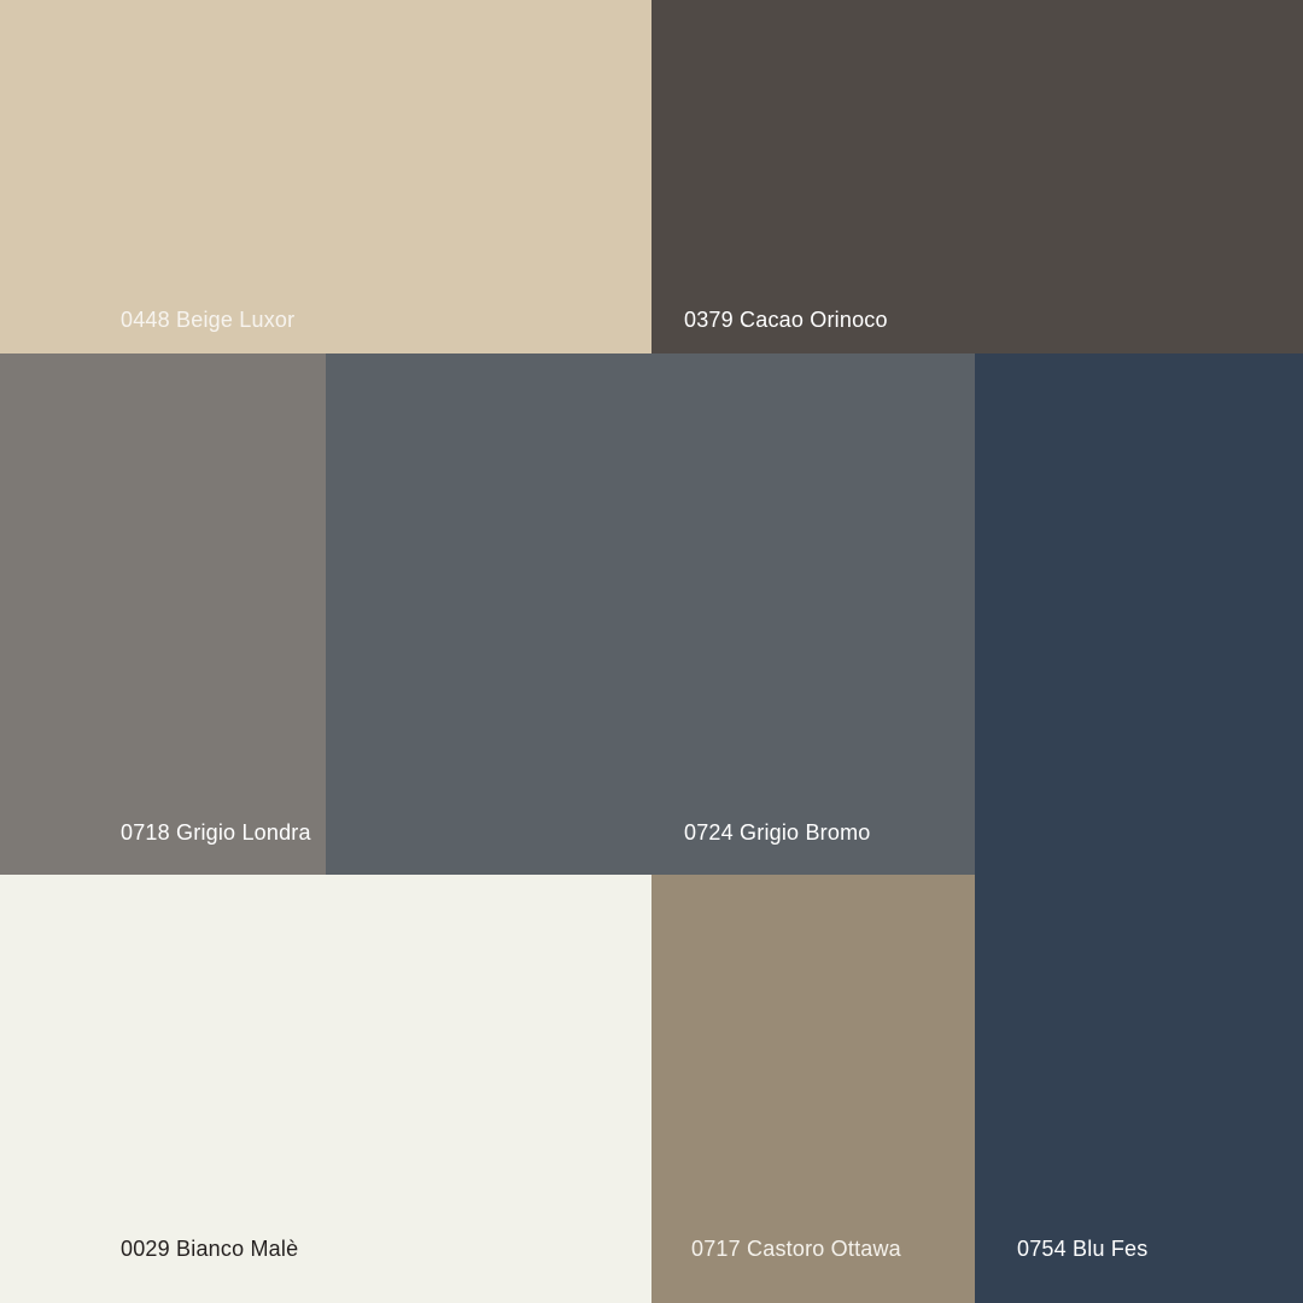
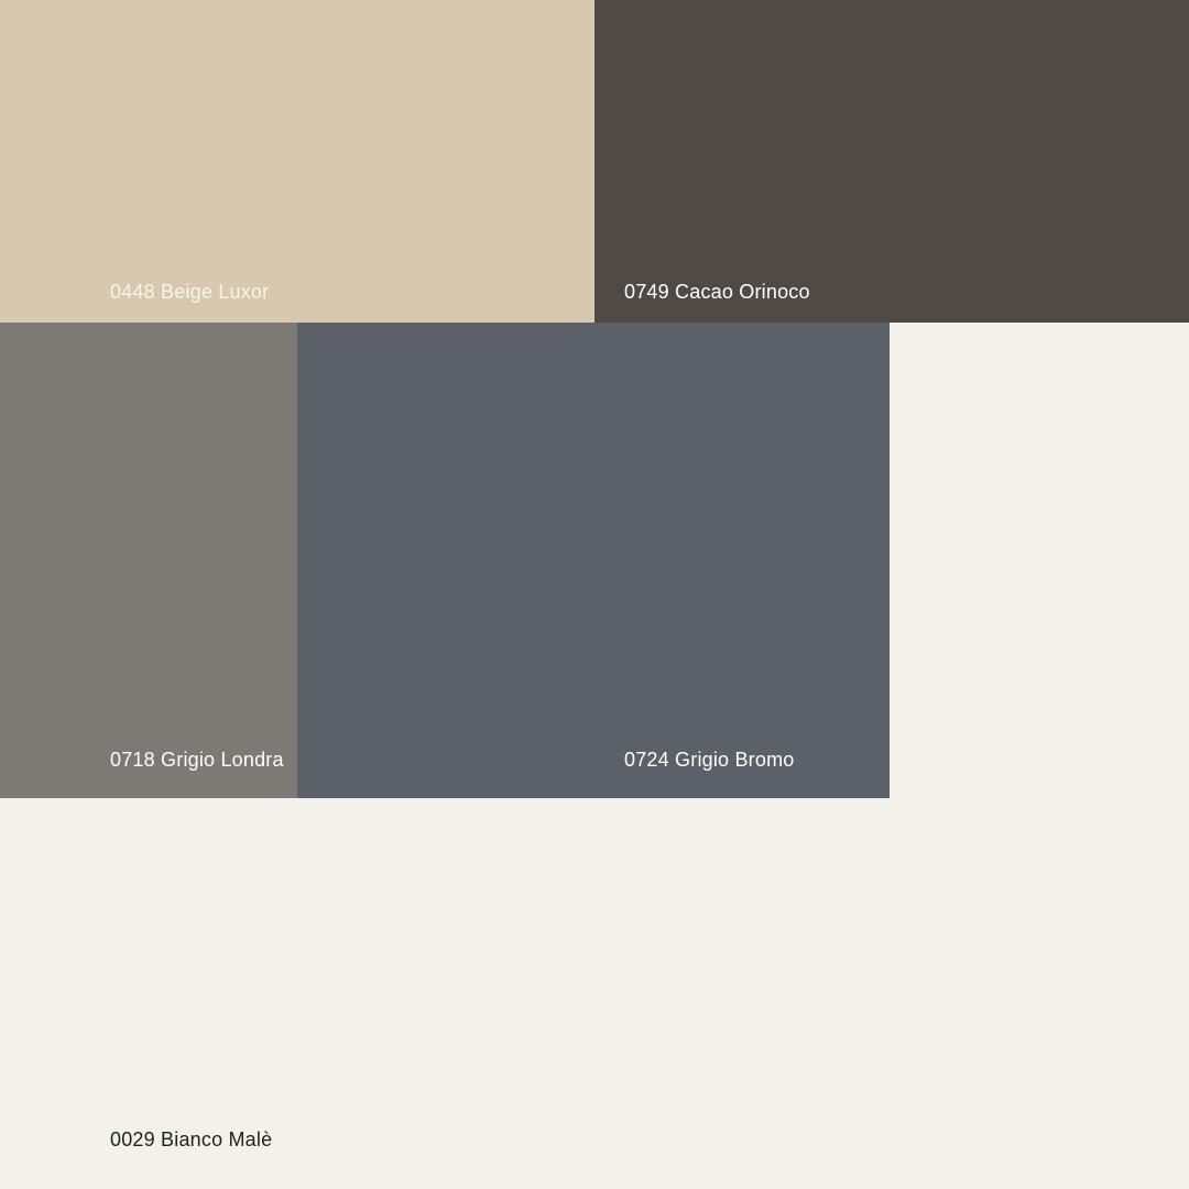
  0448 Beige Luxor
- 0379 Cacao Orinoco
+ 0749 Cacao Orinoco
  0718 Grigio Londra
  0724 Grigio Bromo
- 0754 Blu Fes
  0029 Bianco Malè
- 0717 Castoro Ottawa
